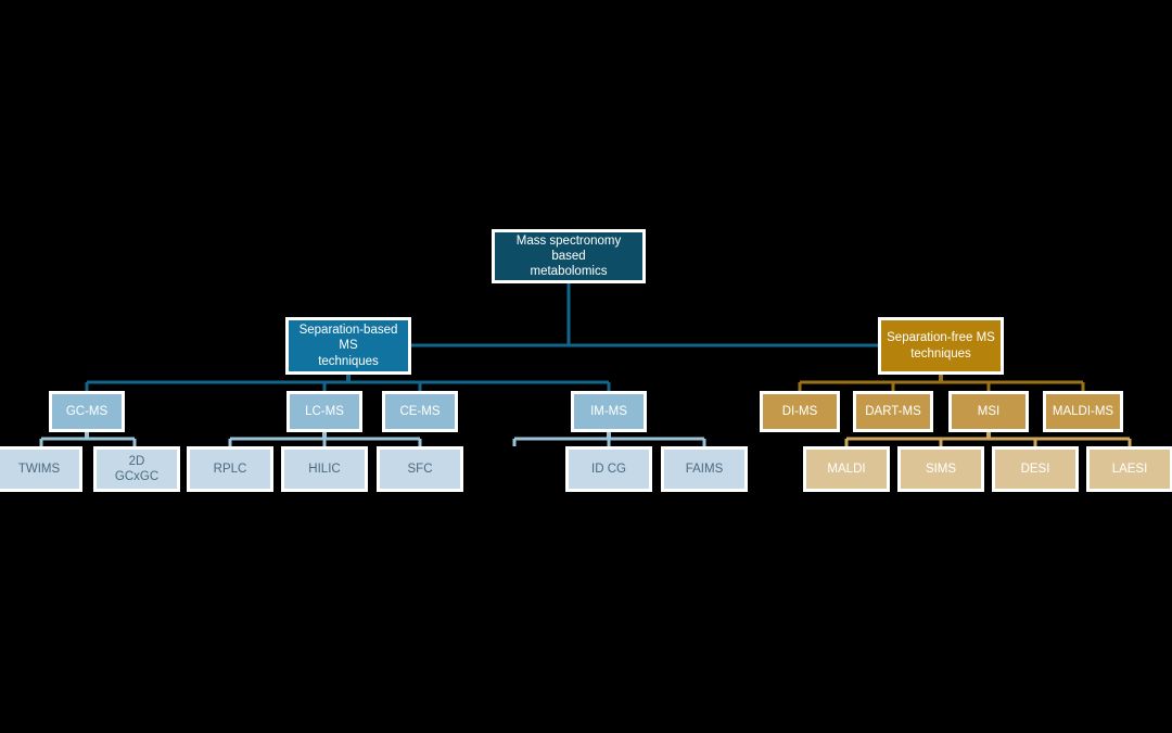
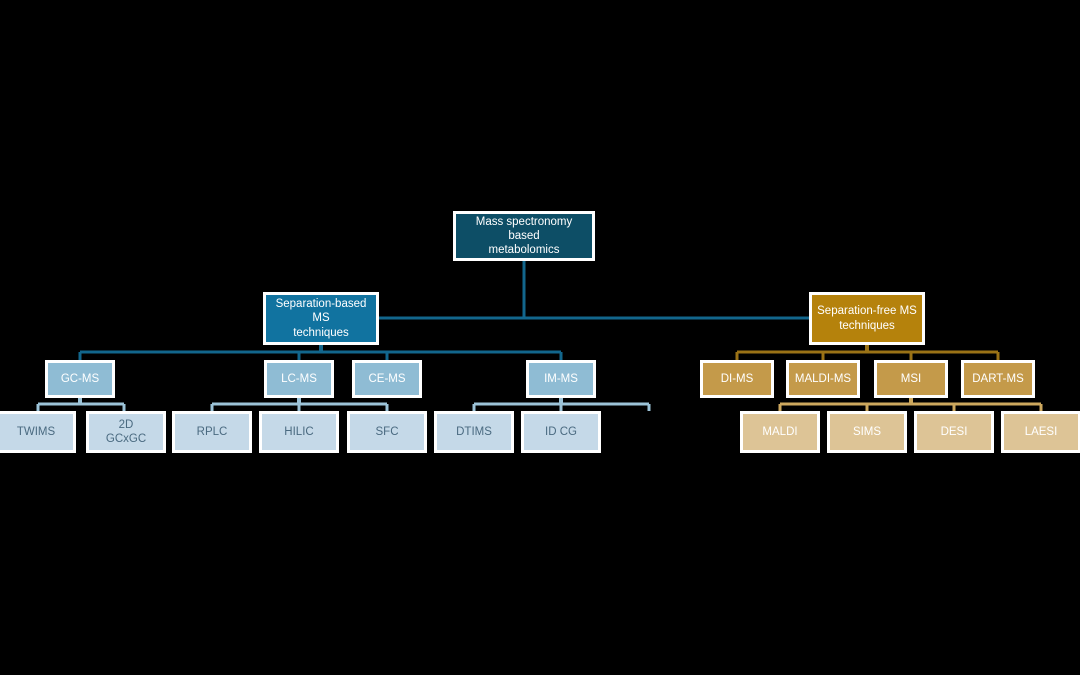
  Mass spectronomy based
  metabolomics
  Separation-based MS
  techniques
  Separation-free MS
  techniques
  GC-MS
  LC-MS
  CE-MS
  IM-MS
  DI-MS
- DART-MS
+ MALDI-MS
  MSI
- MALDI-MS
+ DART-MS
  TWIMS
  2D
  GCxGC
  RPLC
  HILIC
  SFC
+ DTIMS
  ID CG
- FAIMS
  MALDI
  SIMS
  DESI
  LAESI
